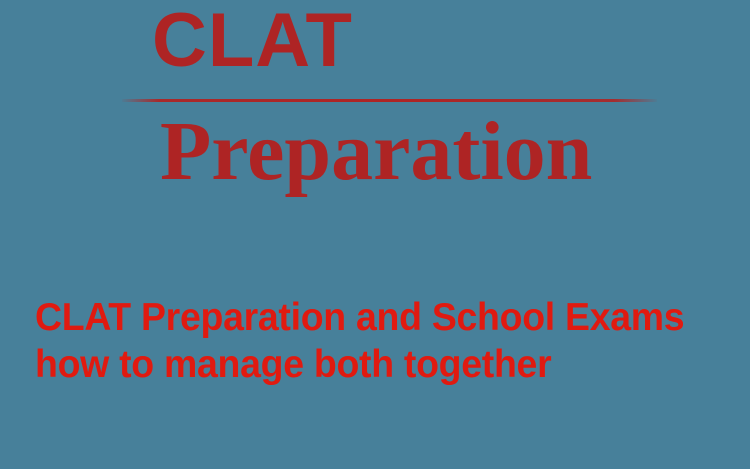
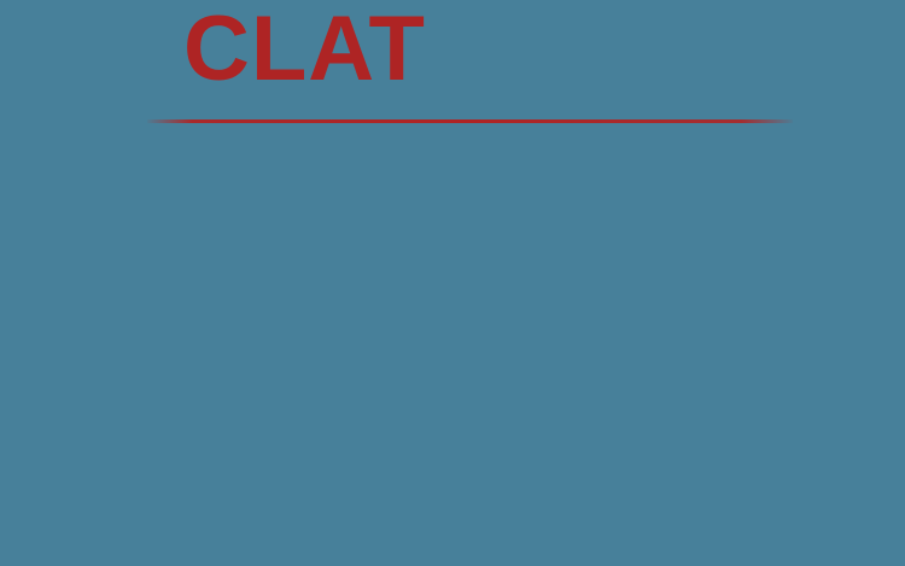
  CLAT
- Preparation
- CLAT Preparation and School Exams
- how to manage both together
